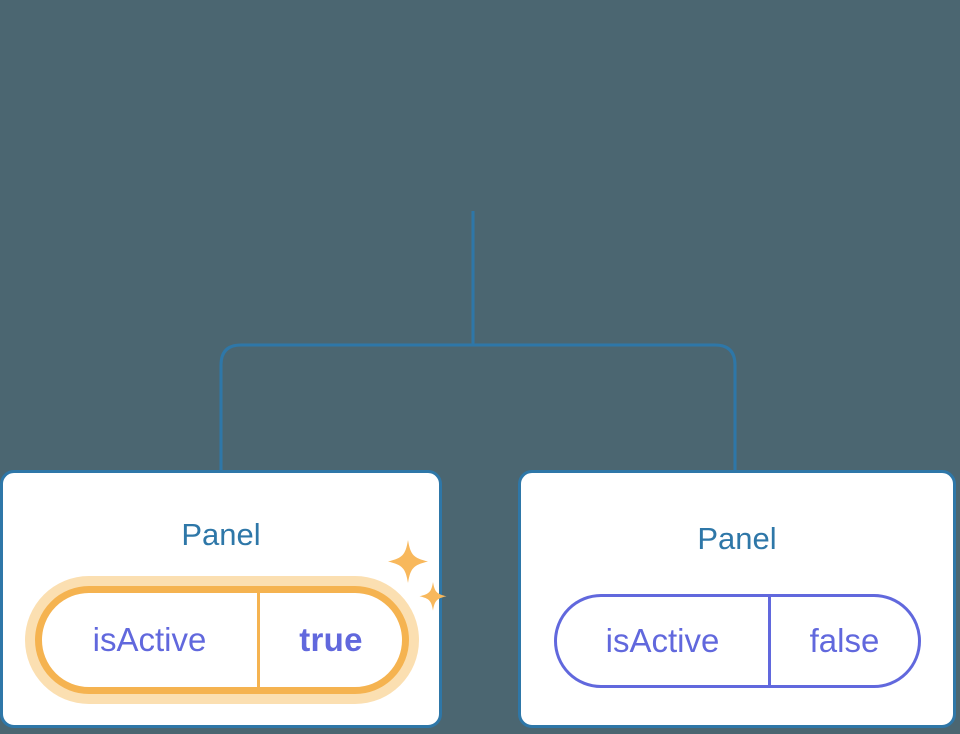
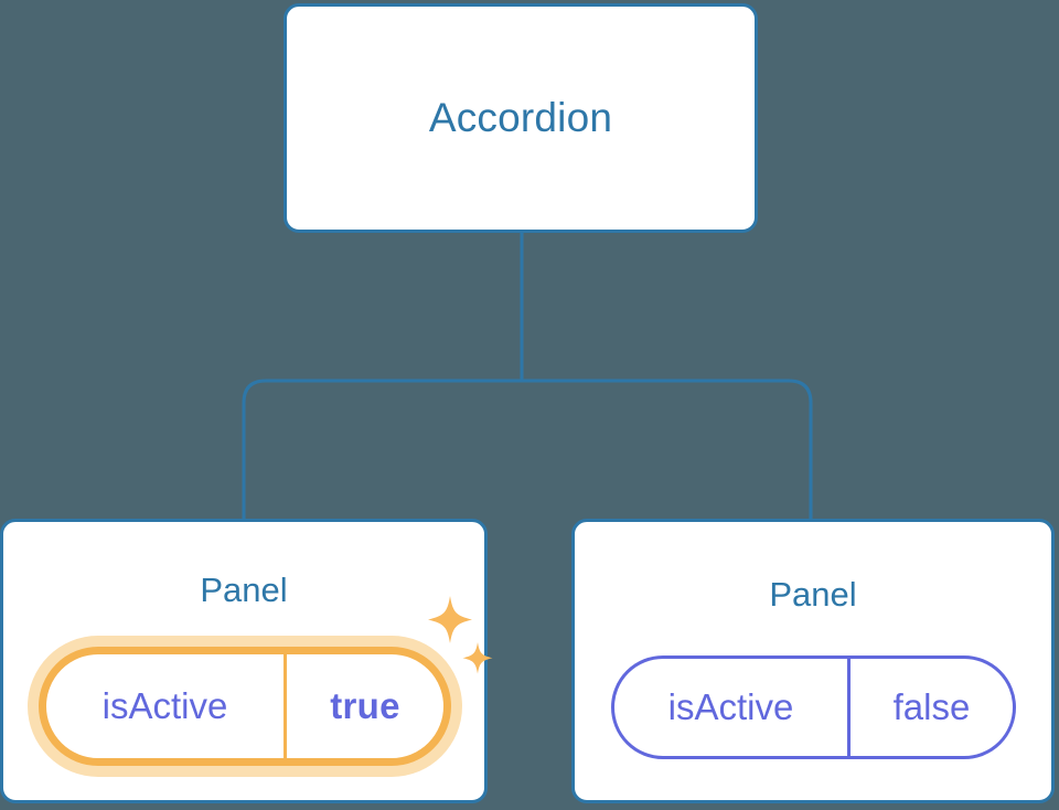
+ Accordion
  Panel
  isActive
  true
  Panel
  isActive
  false
